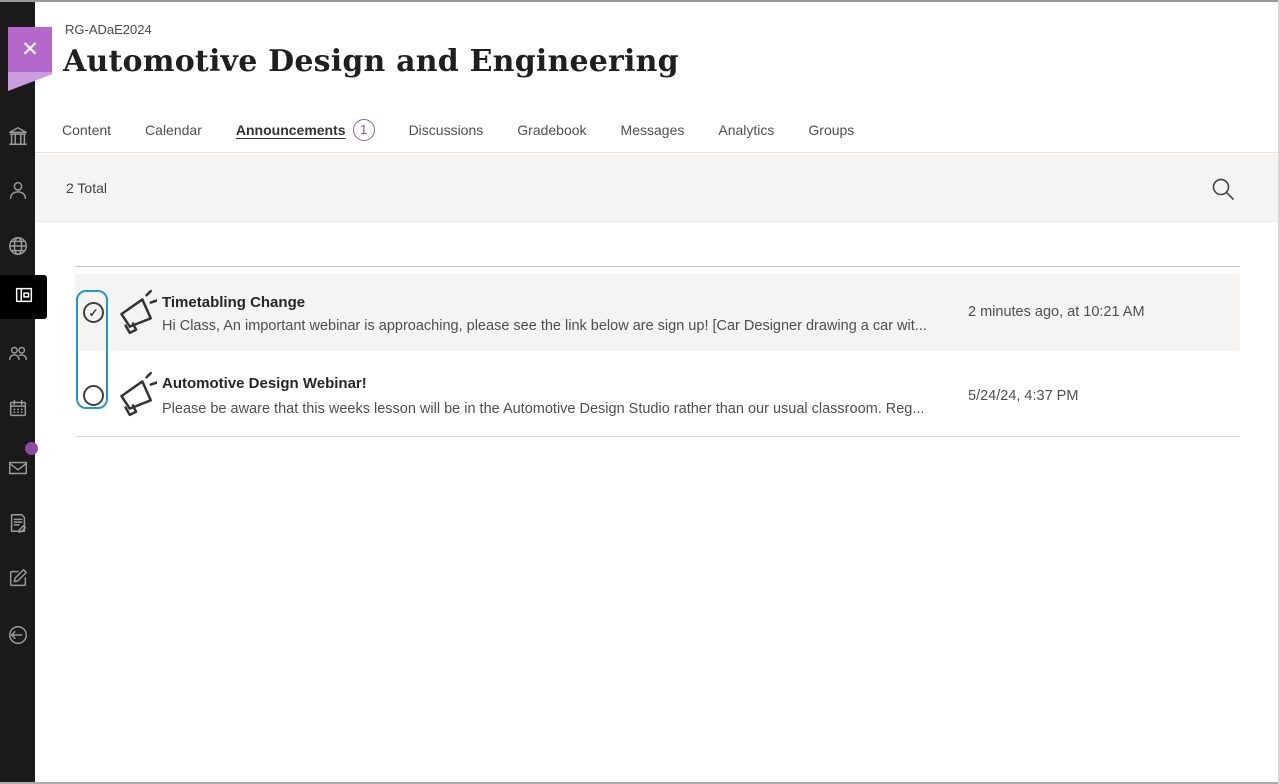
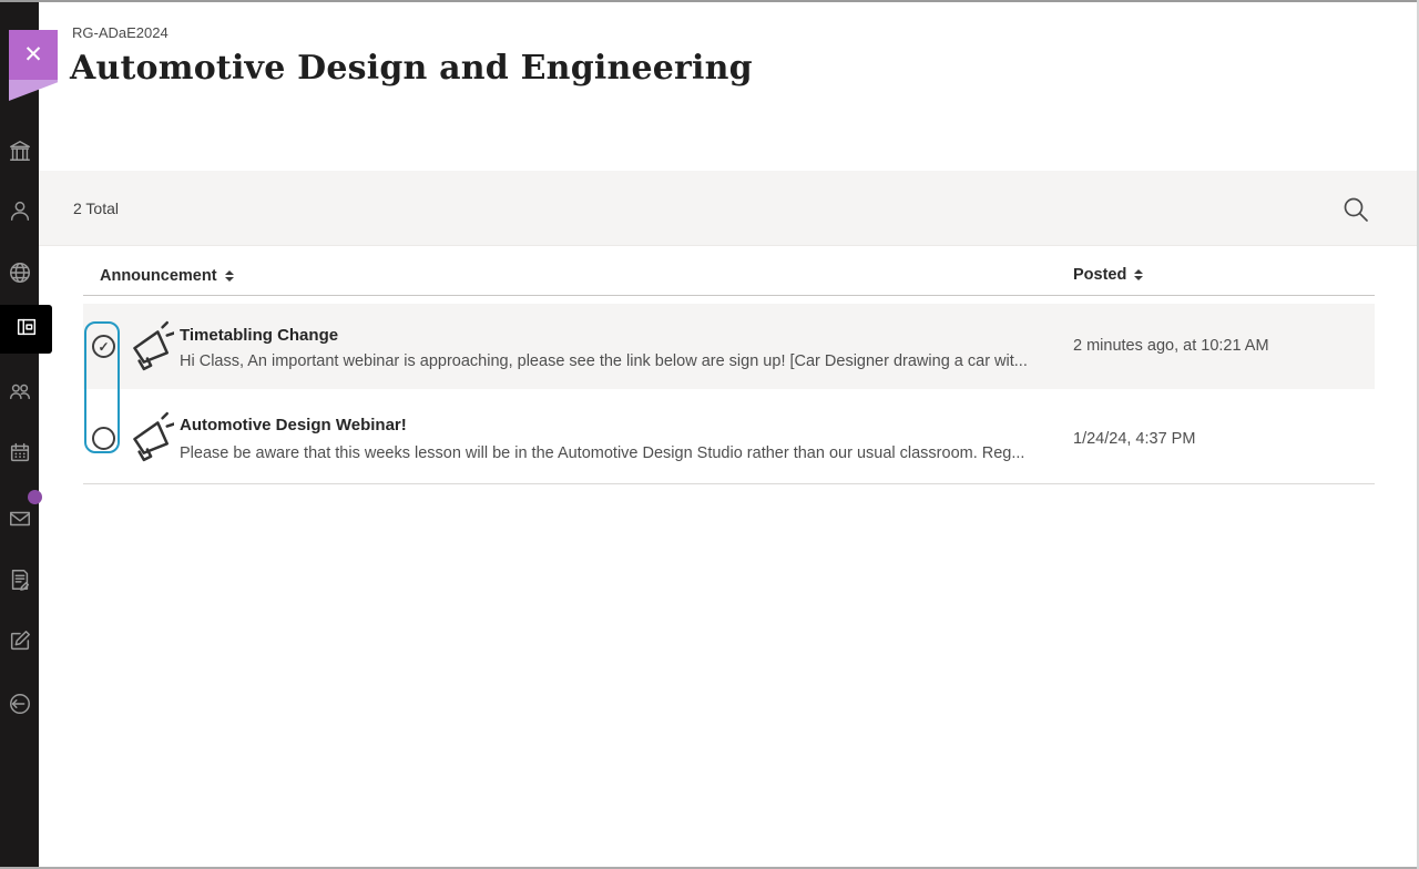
  ✕
  RG-ADaE2024
  Automotive Design and Engineering
- Content
- Calendar
- Announcements
- 1
- Discussions
- Gradebook
- Messages
- Analytics
- Groups
  2 Total
+ Announcement
+ Posted
  ✓
  Timetabling Change
  Hi Class, An important webinar is approaching, please see the link below are sign up! [Car Designer drawing a car wit...
  2 minutes ago, at 10:21 AM
  Automotive Design Webinar!
  Please be aware that this weeks lesson will be in the Automotive Design Studio rather than our usual classroom. Reg...
- 5/24/24, 4:37 PM
+ 1/24/24, 4:37 PM
